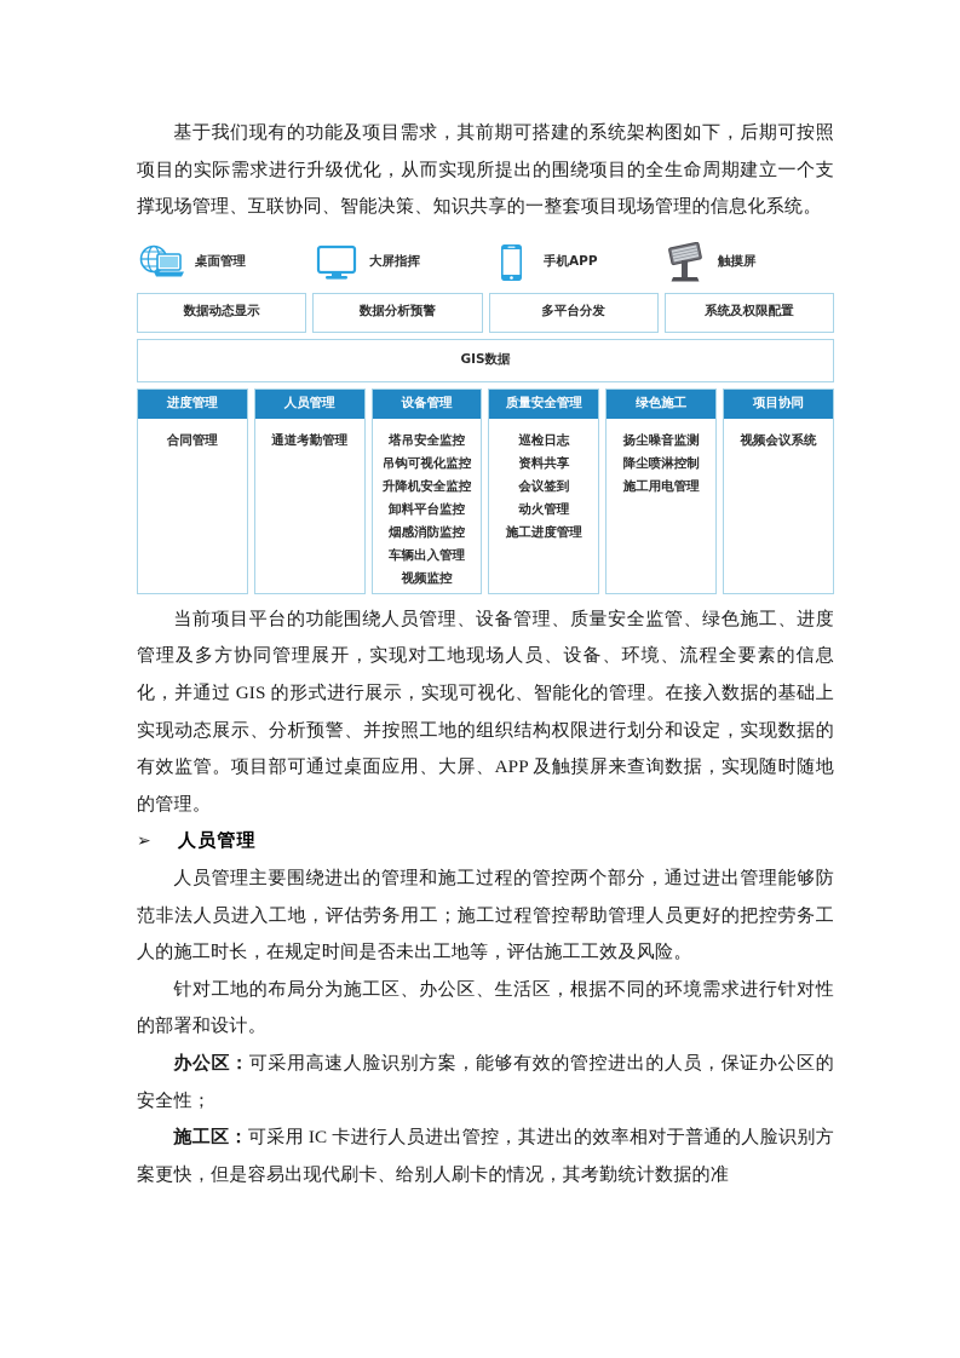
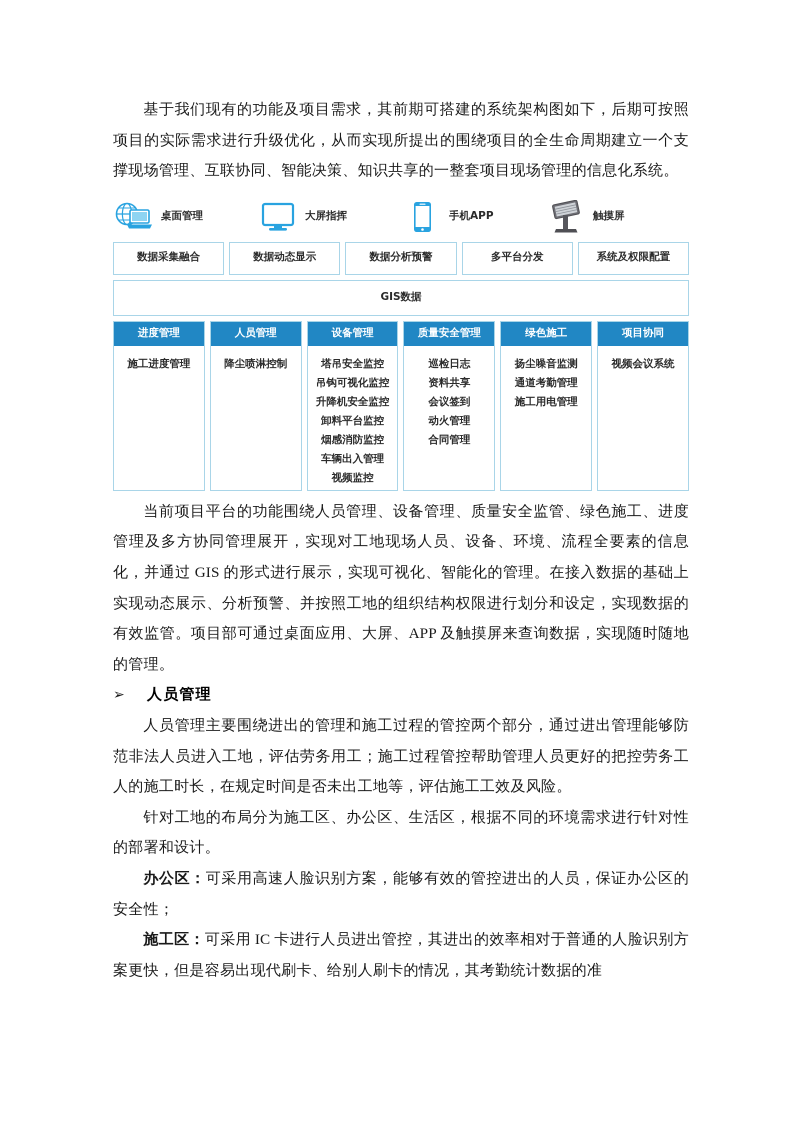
  基于我们现有的功能及项目需求，其前期可搭建的系统架构图如下，后期可按照项目的实际需求进行升级优化，从而实现所提出的围绕项目的全生命周期建立一个支撑现场管理、互联协同、智能决策、知识共享的一整套项目现场管理的信息化系统。
  桌面管理
  大屏指挥
  手机APP
  触摸屏
+ 数据采集融合
  数据动态显示
  数据分析预警
  多平台分发
  系统及权限配置
  GIS数据
  进度管理
- 合同管理
+ 施工进度管理
  人员管理
- 通道考勤管理
+ 降尘喷淋控制
  设备管理
  塔吊安全监控
  吊钩可视化监控
  升降机安全监控
  卸料平台监控
  烟感消防监控
  车辆出入管理
  视频监控
  质量安全管理
  巡检日志
  资料共享
  会议签到
  动火管理
- 施工进度管理
+ 合同管理
  绿色施工
  扬尘噪音监测
- 降尘喷淋控制
+ 通道考勤管理
  施工用电管理
  项目协同
  视频会议系统
  当前项目平台的功能围绕人员管理、设备管理、质量安全监管、绿色施工、进度管理及多方协同管理展开，实现对工地现场人员、设备、环境、流程全要素的信息化，并通过 GIS 的形式进行展示，实现可视化、智能化的管理。在接入数据的基础上实现动态展示、分析预警、并按照工地的组织结构权限进行划分和设定，实现数据的有效监管。项目部可通过桌面应用、大屏、APP 及触摸屏来查询数据，实现随时随地的管理。
  ➢
  人员管理
  人员管理主要围绕进出的管理和施工过程的管控两个部分，通过进出管理能够防范非法人员进入工地，评估劳务用工；施工过程管控帮助管理人员更好的把控劳务工人的施工时长，在规定时间是否未出工地等，评估施工工效及风险。
  针对工地的布局分为施工区、办公区、生活区，根据不同的环境需求进行针对性的部署和设计。
  办公区：可采用高速人脸识别方案，能够有效的管控进出的人员，保证办公区的安全性；
  施工区：可采用 IC 卡进行人员进出管控，其进出的效率相对于普通的人脸识别方案更快，但是容易出现代刷卡、给别人刷卡的情况，其考勤统计数据的准
